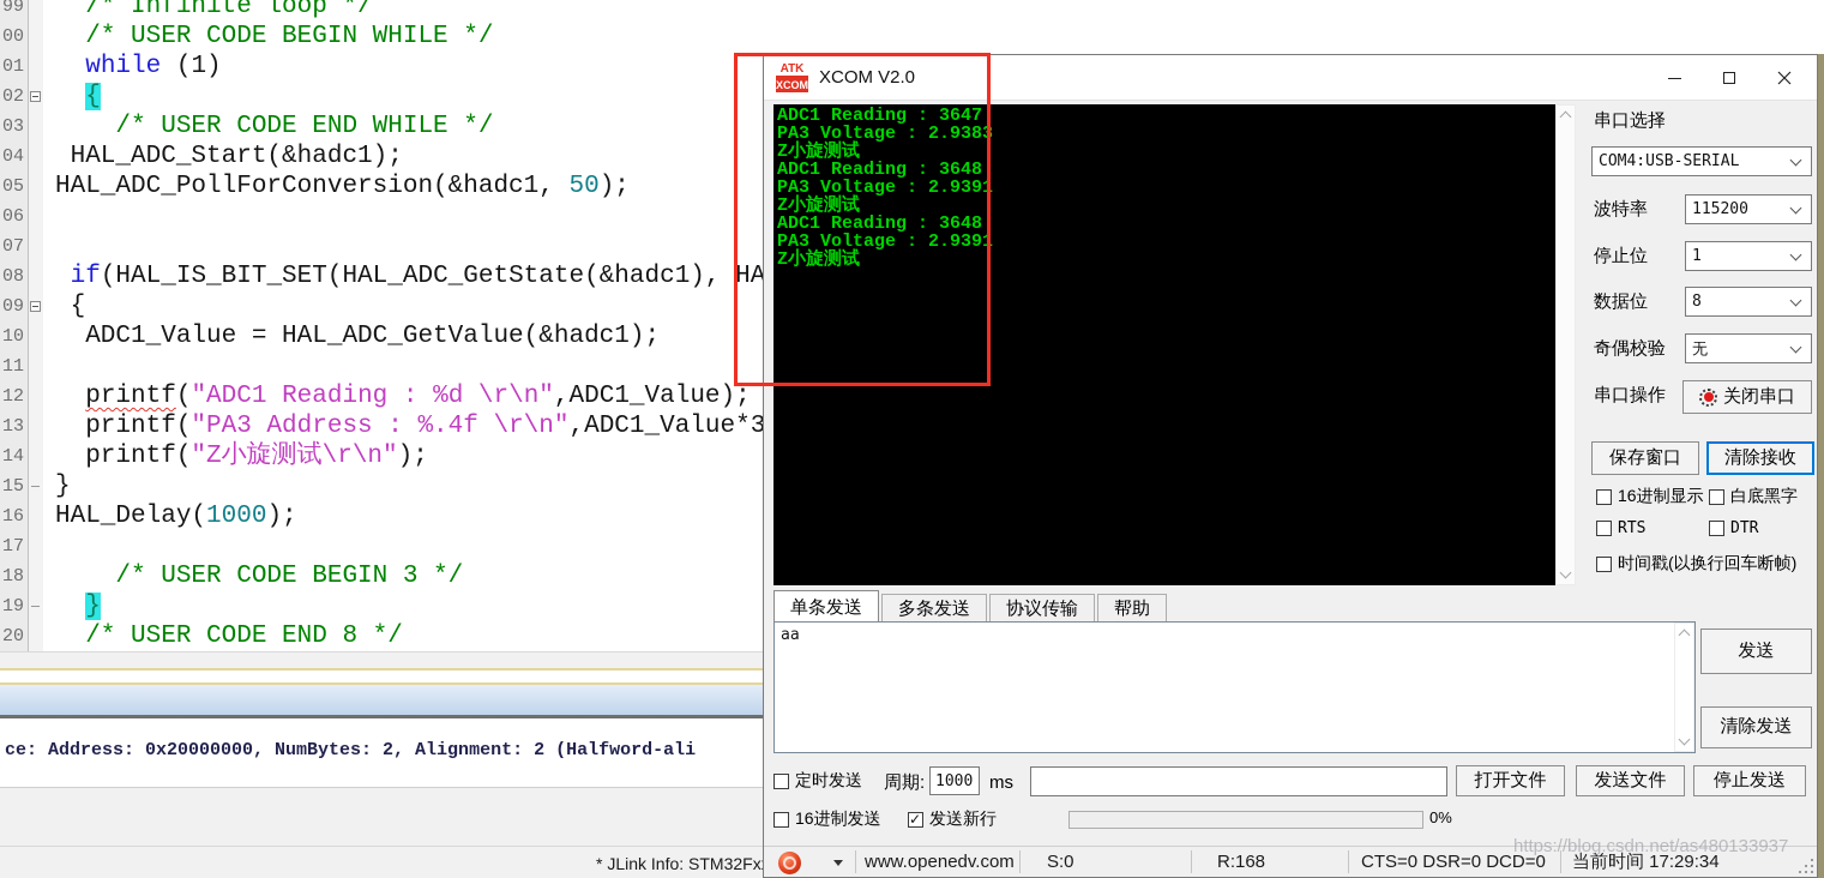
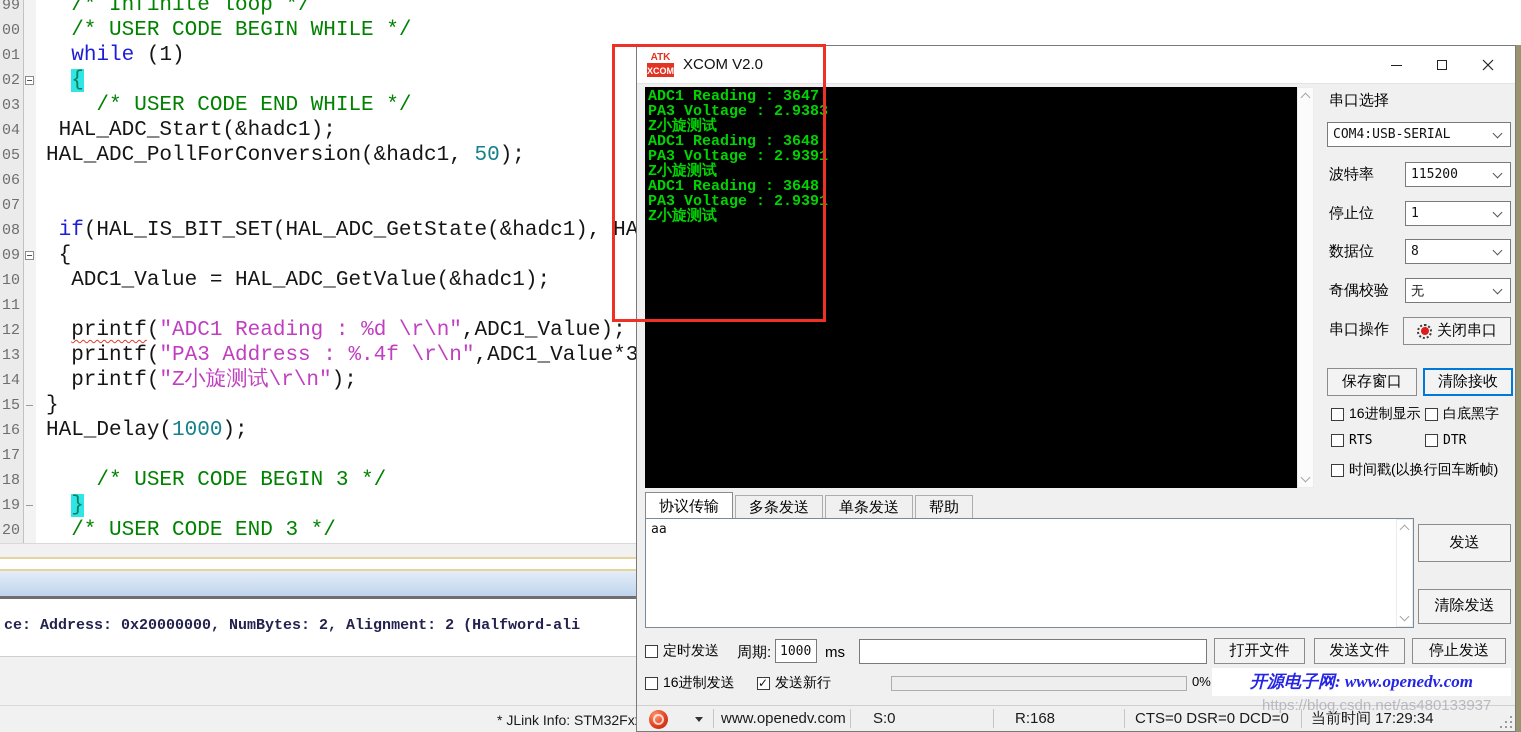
  99
  /* Infinite loop */
  00
  /* USER CODE BEGIN WHILE */
  01
  while (1)
  02
  {
  03
  /* USER CODE END WHILE */
  04
  HAL_ADC_Start(&hadc1);
  05
  HAL_ADC_PollForConversion(&hadc1, 50);
  06
  07
  08
  if(HAL_IS_BIT_SET(HAL_ADC_GetState(&hadc1), HA
  09
  {
  10
  ADC1_Value = HAL_ADC_GetValue(&hadc1);
  11
  12
  printf("ADC1 Reading : %d \r\n",ADC1_Value);
  13
  printf("PA3 Address : %.4f \r\n",ADC1_Value*3
  14
  printf("Z小旋测试\r\n");
  15
  }
  16
  HAL_Delay(1000);
  17
  18
  /* USER CODE BEGIN 3 */
  19
  }
  20
- /* USER CODE END 8 */
+ /* USER CODE END 3 */
  ce: Address: 0x20000000, NumBytes: 2, Alignment: 2 (Halfword-ali
  * JLink Info: STM32Fx
  ATK
  XCOM
  XCOM V2.0
  ADC1 Reading : 3647
  PA3 Voltage : 2.9383
  Z小旋测试
  ADC1 Reading : 3648
  PA3 Voltage : 2.9391
  Z小旋测试
  ADC1 Reading : 3648
  PA3 Voltage : 2.9391
  Z小旋测试
  串口选择
  COM4:USB-SERIAL
  波特率
  115200
  停止位
  1
  数据位
  8
  奇偶校验
  无
  串口操作
  关闭串口
  保存窗口
  清除接收
  16进制显示
  白底黑字
  RTS
  DTR
  时间戳(以换行回车断帧)
- 单条发送
+ 协议传输
  多条发送
- 协议传输
+ 单条发送
  帮助
  aa
  发送
  清除发送
  定时发送
  周期:
  1000
  ms
  打开文件
  发送文件
  停止发送
  16进制发送
  发送新行
  0%
+ 开源电子网: www.openedv.com
  www.openedv.com
  S:0
  R:168
  CTS=0 DSR=0 DCD=0
  当前时间 17:29:34
  https://blog.csdn.net/as480133937
